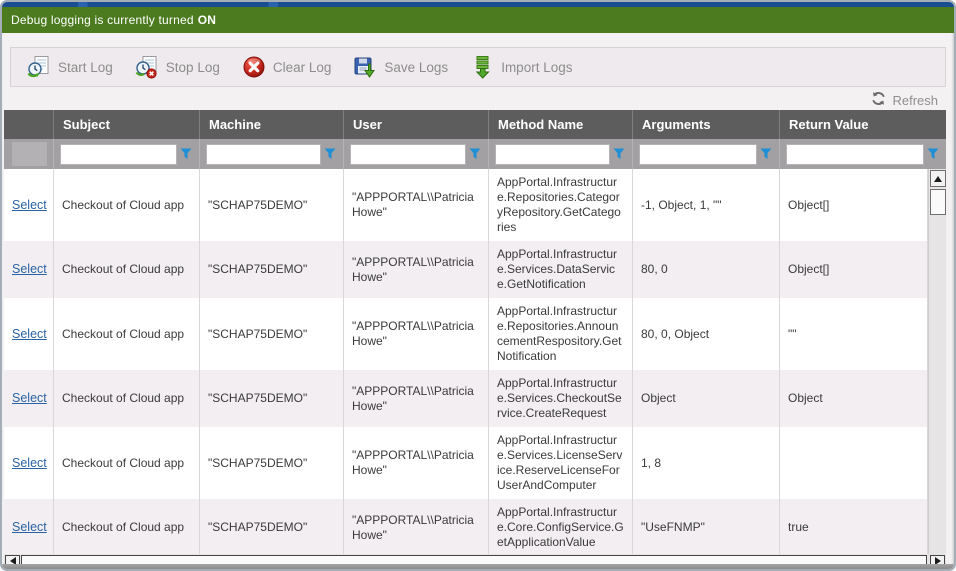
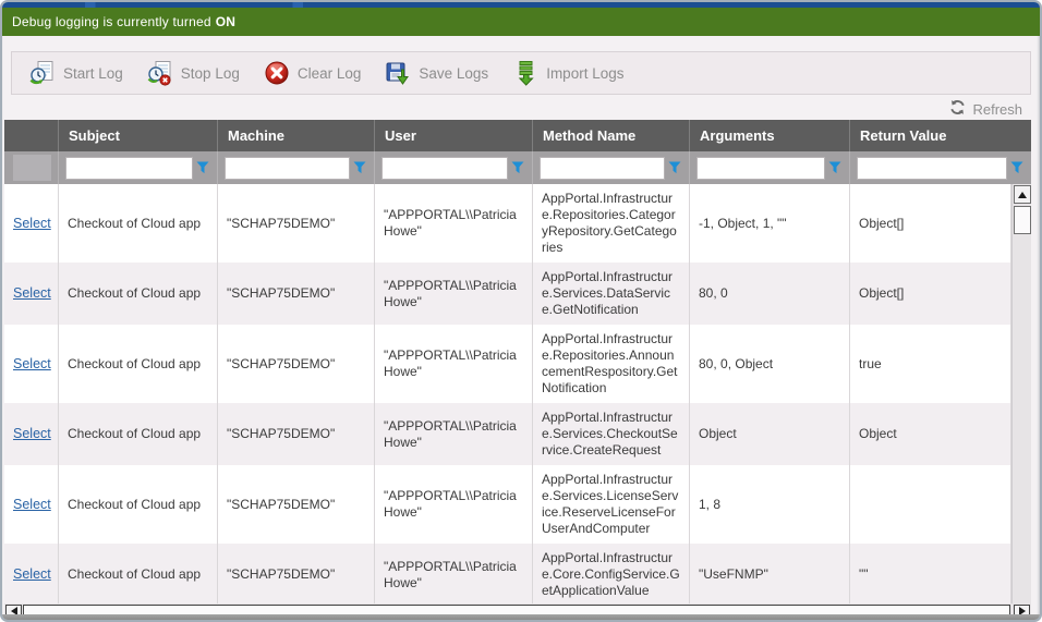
  Debug logging is currently turned
  ON
  Start Log
  Stop Log
  Clear Log
  Save Logs
  Import Logs
  Refresh
  Subject
  Machine
  User
  Method Name
  Arguments
  Return Value
  Select
  Checkout of Cloud app
  "SCHAP75DEMO"
  "APPPORTAL\\PatriciaHowe"
  AppPortal.Infrastructure.Repositories.CategoryRepository.GetCategories
  -1, Object, 1, ""
  Object[]
  Select
  Checkout of Cloud app
  "SCHAP75DEMO"
  "APPPORTAL\\PatriciaHowe"
  AppPortal.Infrastructure.Services.DataService.GetNotification
  80, 0
  Object[]
  Select
  Checkout of Cloud app
  "SCHAP75DEMO"
  "APPPORTAL\\PatriciaHowe"
  AppPortal.Infrastructure.Repositories.AnnouncementRespository.GetNotification
  80, 0, Object
- ""
+ true
  Select
  Checkout of Cloud app
  "SCHAP75DEMO"
  "APPPORTAL\\PatriciaHowe"
  AppPortal.Infrastructure.Services.CheckoutService.CreateRequest
  Object
  Object
  Select
  Checkout of Cloud app
  "SCHAP75DEMO"
  "APPPORTAL\\PatriciaHowe"
  AppPortal.Infrastructure.Services.LicenseService.ReserveLicenseForUserAndComputer
  1, 8
  Select
  Checkout of Cloud app
  "SCHAP75DEMO"
  "APPPORTAL\\PatriciaHowe"
  AppPortal.Infrastructure.Core.ConfigService.GetApplicationValue
  "UseFNMP"
- true
+ ""
